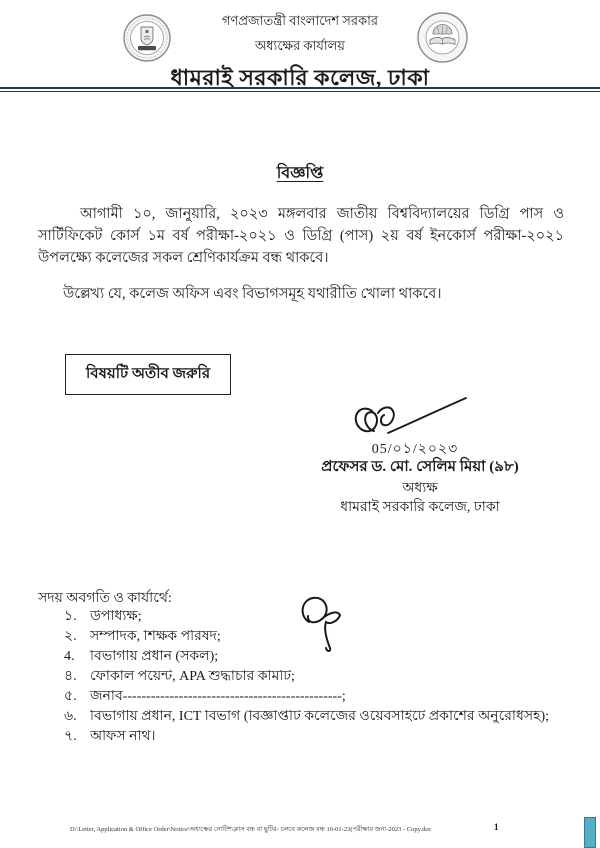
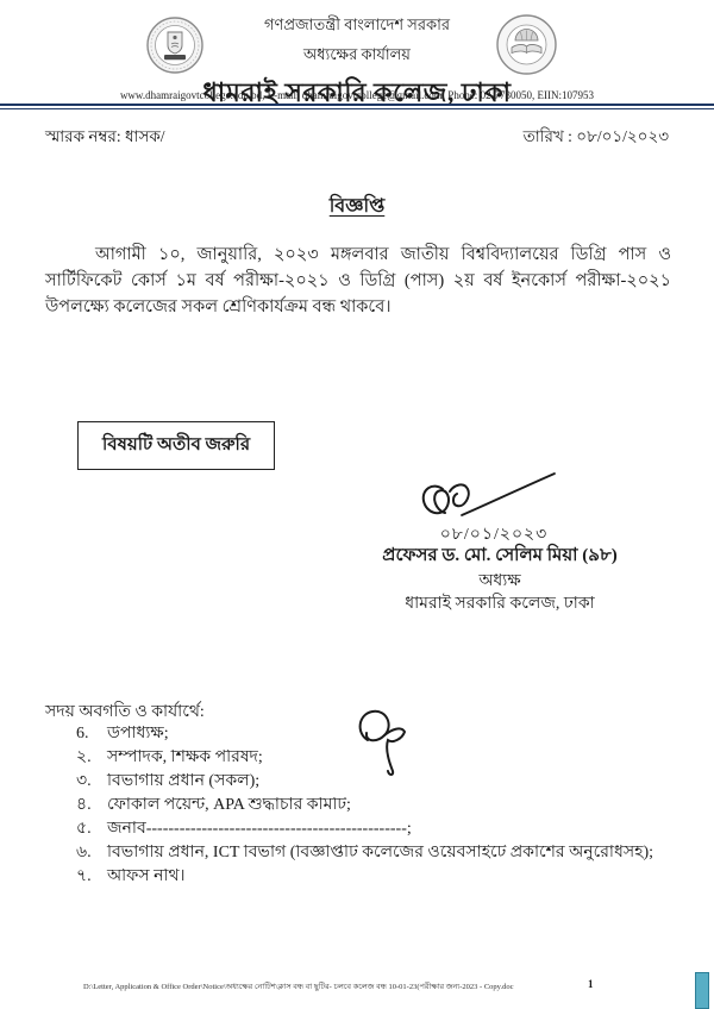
  গণপ্রজাতন্ত্রী বাংলাদেশ সরকার
  অধ্যক্ষের কার্যালয়
  ধামরাই সরকারি কলেজ, ঢাকা
+ www.dhamraigovtcollege.edu.bd, E-mail: dhamraigovtcollege@gmail.com, Phone: 02-7730050, EIIN:107953
+ স্মারক নম্বর: ধাসক/
+ তারিখ : ০৮/০১/২০২৩
  বিজ্ঞপ্তি
  আগামী ১০, জানুয়ারি, ২০২৩ মঙ্গলবার জাতীয় বিশ্ববিদ্যালয়ের ডিগ্রি পাস ও সার্টিফিকেট কোর্স ১ম বর্ষ পরীক্ষা-২০২১ ও ডিগ্রি (পাস) ২য় বর্ষ ইনকোর্স পরীক্ষা-২০২১ উপলক্ষ্যে কলেজের সকল শ্রেণিকার্যক্রম বন্ধ থাকবে।
- উল্লেখ্য যে, কলেজ অফিস এবং বিভাগসমূহ যথারীতি খোলা থাকবে।
  বিষয়টি অতীব জরুরি
- 05/০১/২০২৩
+ ০৮/০১/২০২৩
  প্রফেসর ড. মো. সেলিম মিয়া (৯৮)
  অধ্যক্ষ
  ধামরাই সরকারি কলেজ, ঢাকা
  সদয় অবগতি ও কার্যার্থে:
- ১.
+ 6.
  উপাধ্যক্ষ;
  ২.
  সম্পাদক, শিক্ষক পরিষদ;
- 4.
+ ৩.
  বিভাগীয় প্রধান (সকল);
  ৪.
  ফোকাল পয়েন্ট, APA শুদ্ধাচার কমিটি;
  ৫.
  জনাব-----------------------------------------------;
  ৬.
  বিভাগীয় প্রধান, ICT বিভাগ (বিজ্ঞপ্তিটি কলেজের ওয়েবসাইটে প্রকাশের অনুরোধসহ);
  ৭.
  অফিস নথি।
  1
